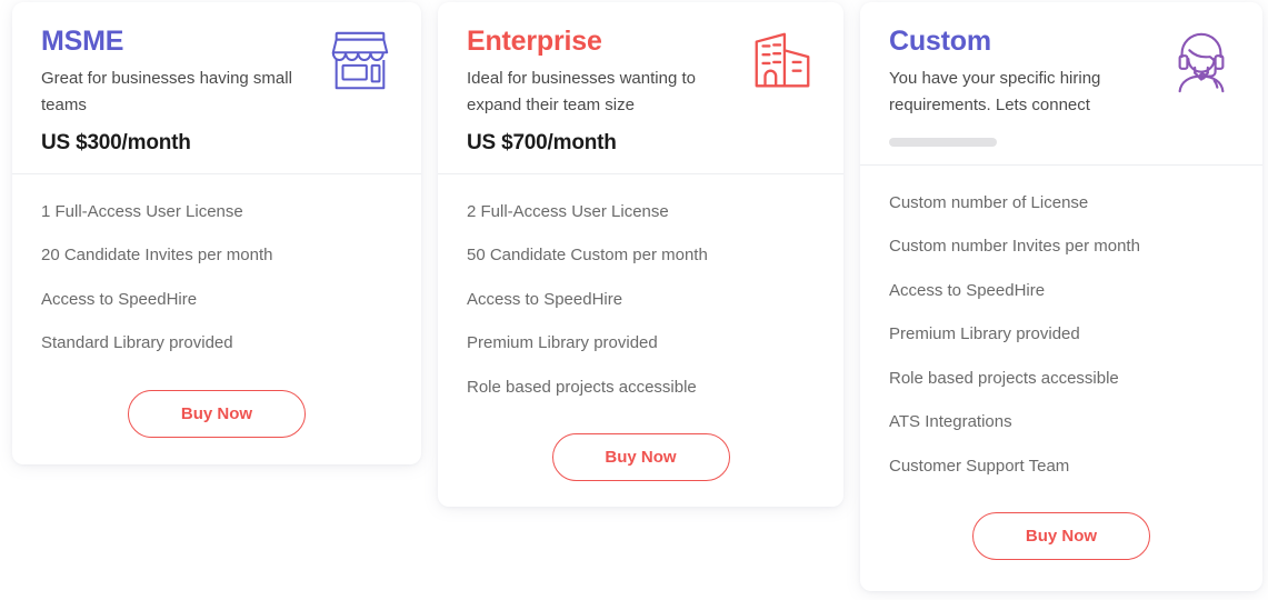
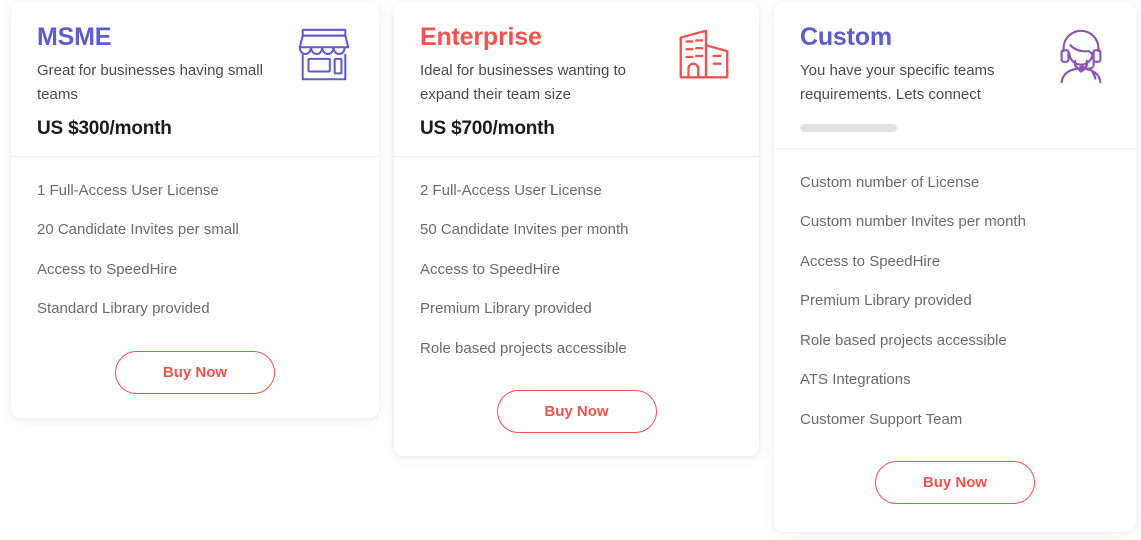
  MSME
  Great for businesses having small teams
  US $300/month
  1 Full-Access User License
- 20 Candidate Invites per month
+ 20 Candidate Invites per small
  Access to SpeedHire
  Standard Library provided
  Buy Now
  Enterprise
  Ideal for businesses wanting to expand their team size
  US $700/month
  2 Full-Access User License
- 50 Candidate Custom per month
+ 50 Candidate Invites per month
  Access to SpeedHire
  Premium Library provided
  Role based projects accessible
  Buy Now
  Custom
- You have your specific hiring requirements. Lets connect
+ You have your specific teams requirements. Lets connect
  Custom number of License
  Custom number Invites per month
  Access to SpeedHire
  Premium Library provided
  Role based projects accessible
  ATS Integrations
  Customer Support Team
  Buy Now
